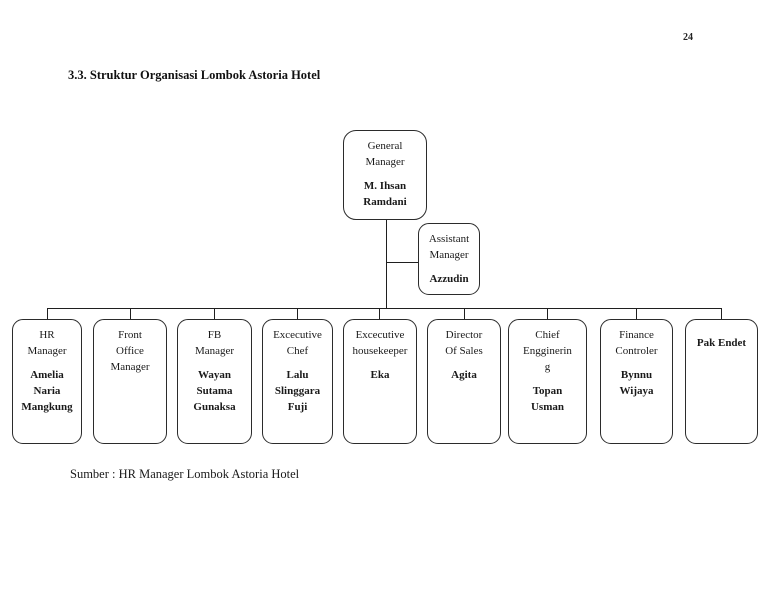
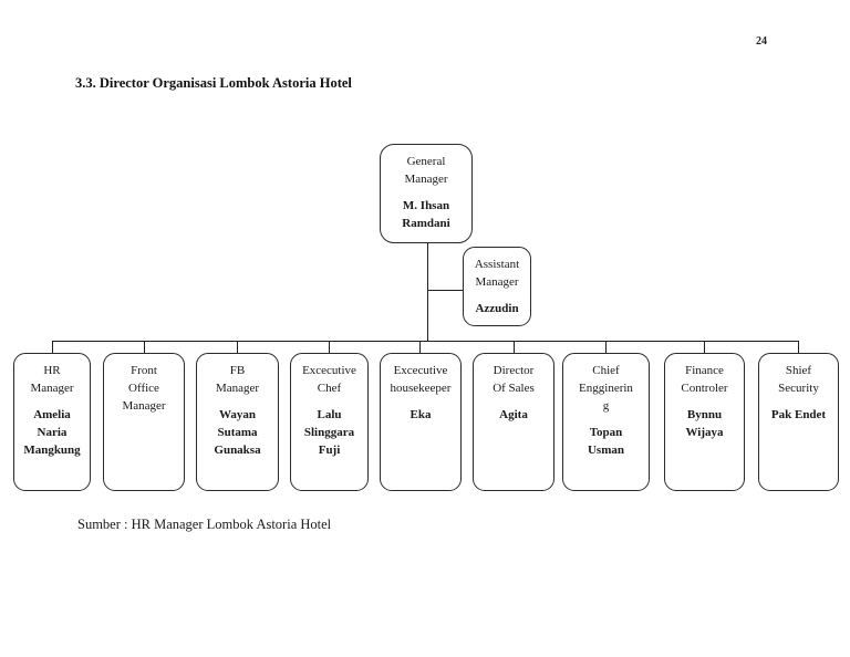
  24
- 3.3. Struktur Organisasi Lombok Astoria Hotel
+ 3.3. Director Organisasi Lombok Astoria Hotel
  General
  Manager
  M. Ihsan
  Ramdani
  Assistant
  Manager
  Azzudin
  HR
  Manager
  Amelia
  Naria
  Mangkung
  Front
  Office
  Manager
  FB
  Manager
  Wayan
  Sutama
  Gunaksa
  Excecutive
  Chef
  Lalu
  Slinggara
  Fuji
  Excecutive
  housekeeper
  Eka
  Director
  Of Sales
  Agita
  Chief
  Engginerin
  g
  Topan
  Usman
  Finance
  Controler
  Bynnu
  Wijaya
+ Shief
+ Security
  Pak Endet
  Sumber : HR Manager Lombok Astoria Hotel
